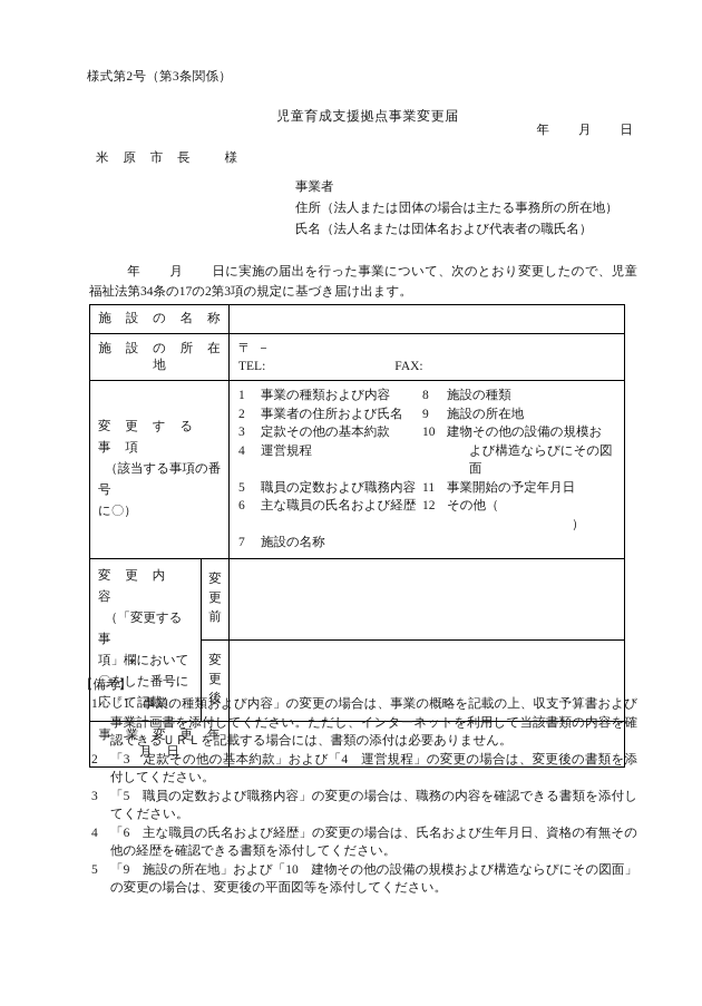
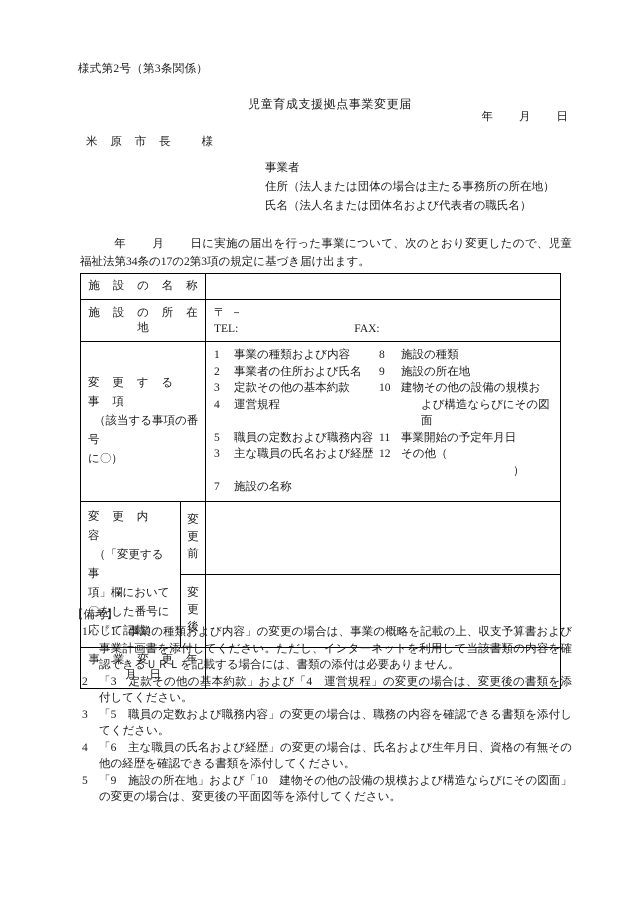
  様式第2号（第3条関係）
  児童育成支援拠点事業変更届
  年 月 日
  米 原 市 長 様
  事業者
  住所（法人または団体の場合は主たる事務所の所在地）
  氏名（法人名または団体名および代表者の職氏名）
  年 月 日に実施の届出を行った事業について、次のとおり変更したので、児童福祉法第34条の17の2第3項の規定に基づき届け出ます。
  施 設 の 名 称
  施 設 の 所 在 地	〒 － TEL: FAX:
- 変 更 す る 事 項 （該当する事項の番号 に〇）	1 事業の種類および内容 8 施設の種類 2 事業者の住所および氏名 9 施設の所在地 3 定款その他の基本約款 10 建物その他の設備の規模お 4 運営規程 よび構造ならびにその図面 5 職員の定数および職務内容 11 事業開始の予定年月日 6 主な職員の氏名および経歴 12 その他（） 7 施設の名称
+ 変 更 す る 事 項 （該当する事項の番号 に〇）	1 事業の種類および内容 8 施設の種類 2 事業者の住所および氏名 9 施設の所在地 3 定款その他の基本約款 10 建物その他の設備の規模お 4 運営規程 よび構造ならびにその図面 5 職員の定数および職務内容 11 事業開始の予定年月日 3 主な職員の氏名および経歴 12 その他（） 7 施設の名称
  変 更 内 容 （「変更する事 項」欄において 〇をした番号に 応じて記載）	変 更 前
  変 更 後
  事 業 変 更 年 月 日
  【備考】
  1
  「1 事業の種類および内容」の変更の場合は、事業の概略を記載の上、収支予算書および事業計画書を添付してください。ただし、インターネットを利用して当該書類の内容を確認できるＵＲＬを記載する場合には、書類の添付は必要ありません。
  2
  「3 定款その他の基本約款」および「4 運営規程」の変更の場合は、変更後の書類を添付してください。
  3
  「5 職員の定数および職務内容」の変更の場合は、職務の内容を確認できる書類を添付してください。
  4
  「6 主な職員の氏名および経歴」の変更の場合は、氏名および生年月日、資格の有無その他の経歴を確認できる書類を添付してください。
  5
  「9 施設の所在地」および「10 建物その他の設備の規模および構造ならびにその図面」の変更の場合は、変更後の平面図等を添付してください。
